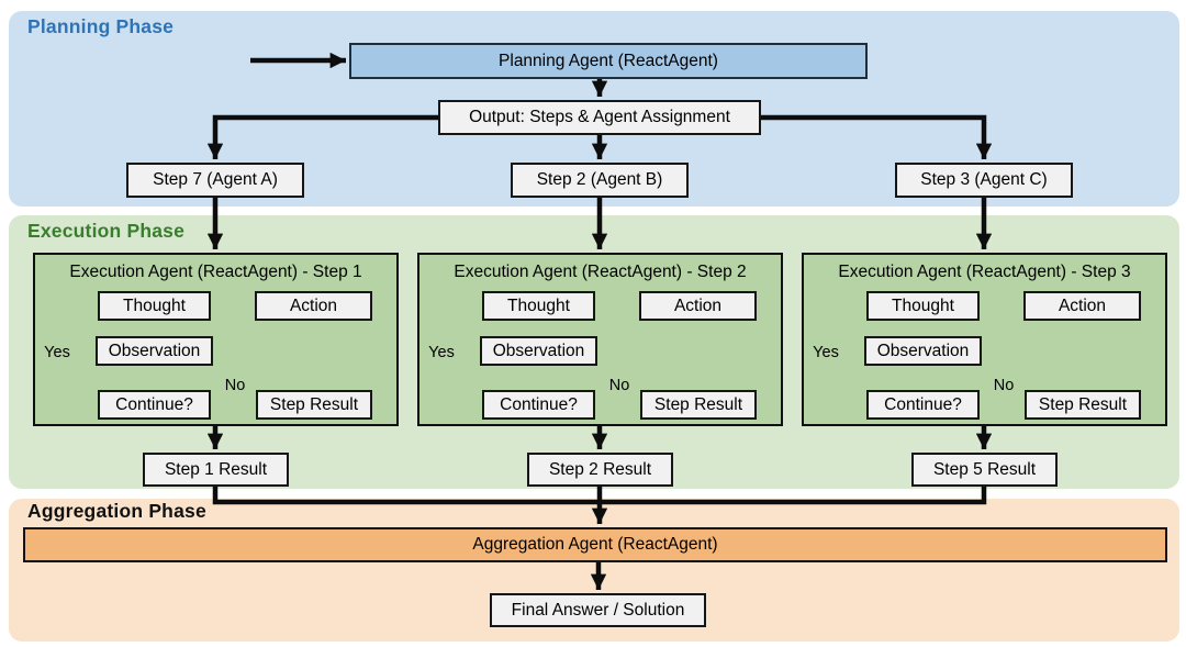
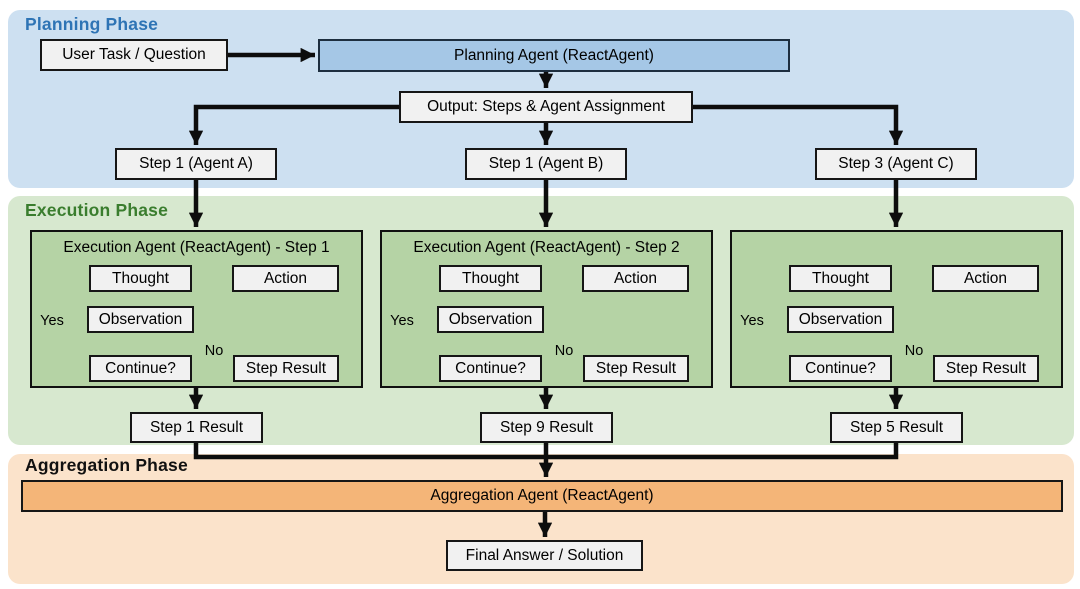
  Planning Phase
  Execution Phase
  Aggregation Phase
+ User Task / Question
  Planning Agent (ReactAgent)
  Output: Steps & Agent Assignment
- Step 7 (Agent A)
+ Step 1 (Agent A)
- Step 2 (Agent B)
+ Step 1 (Agent B)
  Step 3 (Agent C)
  Execution Agent (ReactAgent) - Step 1
  Thought
  Action
  Observation
  Continue?
  Step Result
  Yes
  No
  Execution Agent (ReactAgent) - Step 2
  Thought
  Action
  Observation
  Continue?
  Step Result
  Yes
  No
- Execution Agent (ReactAgent) - Step 3
  Thought
  Action
  Observation
  Continue?
  Step Result
  Yes
  No
  Step 1 Result
- Step 2 Result
+ Step 9 Result
  Step 5 Result
  Aggregation Agent (ReactAgent)
  Final Answer / Solution
